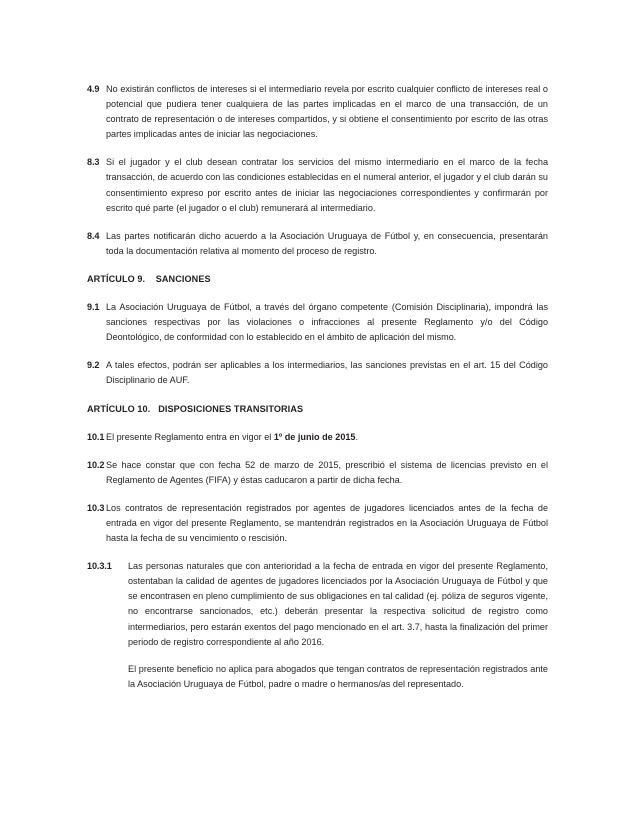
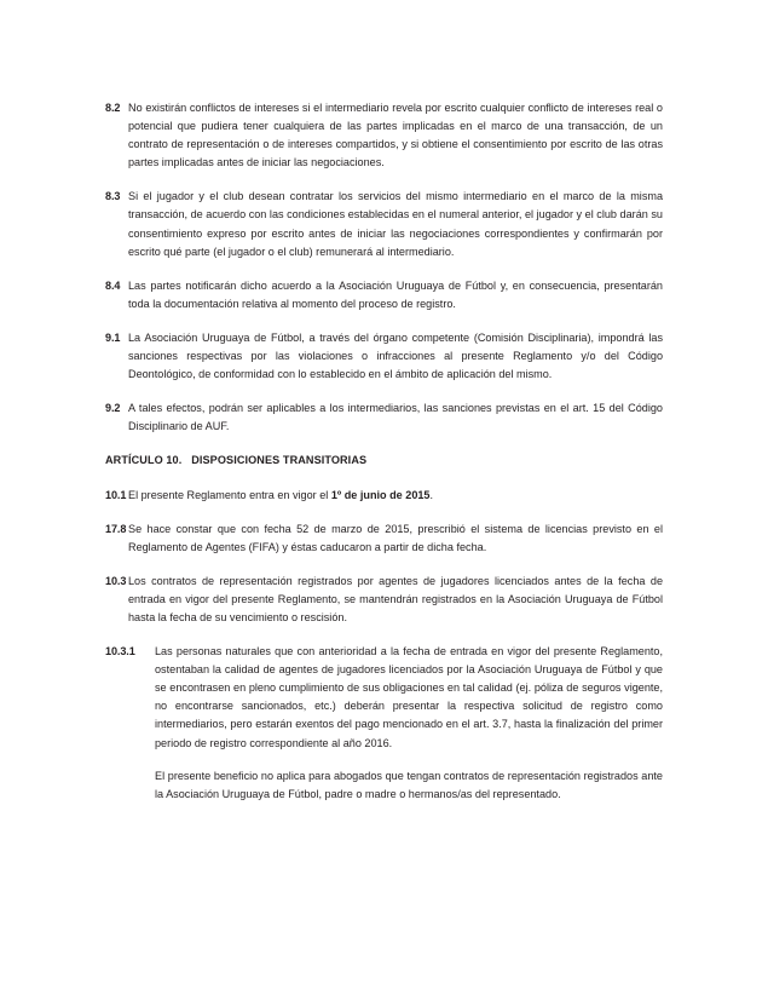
- 4.9
+ 8.2
  No existirán conflictos de intereses si el intermediario revela por escrito cualquier conflicto de intereses real o potencial que pudiera tener cualquiera de las partes implicadas en el marco de una transacción, de un contrato de representación o de intereses compartidos, y si obtiene el consentimiento por escrito de las otras partes implicadas antes de iniciar las negociaciones.
  8.3
- Si el jugador y el club desean contratar los servicios del mismo intermediario en el marco de la fecha transacción, de acuerdo con las condiciones establecidas en el numeral anterior, el jugador y el club darán su consentimiento expreso por escrito antes de iniciar las negociaciones correspondientes y confirmarán por escrito qué parte (el jugador o el club) remunerará al intermediario.
+ Si el jugador y el club desean contratar los servicios del mismo intermediario en el marco de la misma transacción, de acuerdo con las condiciones establecidas en el numeral anterior, el jugador y el club darán su consentimiento expreso por escrito antes de iniciar las negociaciones correspondientes y confirmarán por escrito qué parte (el jugador o el club) remunerará al intermediario.
  8.4
  Las partes notificarán dicho acuerdo a la Asociación Uruguaya de Fútbol y, en consecuencia, presentarán toda la documentación relativa al momento del proceso de registro.
- ARTÍCULO 9. SANCIONES
  9.1
  La Asociación Uruguaya de Fútbol, a través del órgano competente (Comisión Disciplinaria), impondrá las sanciones respectivas por las violaciones o infracciones al presente Reglamento y/o del Código Deontológico, de conformidad con lo establecido en el ámbito de aplicación del mismo.
  9.2
  A tales efectos, podrán ser aplicables a los intermediarios, las sanciones previstas en el art. 15 del Código Disciplinario de AUF.
  ARTÍCULO 10. DISPOSICIONES TRANSITORIAS
  10.1
  El presente Reglamento entra en vigor el 1º de junio de 2015.
- 10.2
+ 17.8
  Se hace constar que con fecha 52 de marzo de 2015, prescribió el sistema de licencias previsto en el Reglamento de Agentes (FIFA) y éstas caducaron a partir de dicha fecha.
  10.3
  Los contratos de representación registrados por agentes de jugadores licenciados antes de la fecha de entrada en vigor del presente Reglamento, se mantendrán registrados en la Asociación Uruguaya de Fútbol hasta la fecha de su vencimiento o rescisión.
  10.3.1
  Las personas naturales que con anterioridad a la fecha de entrada en vigor del presente Reglamento, ostentaban la calidad de agentes de jugadores licenciados por la Asociación Uruguaya de Fútbol y que se encontrasen en pleno cumplimiento de sus obligaciones en tal calidad (ej. póliza de seguros vigente, no encontrarse sancionados, etc.) deberán presentar la respectiva solicitud de registro como intermediarios, pero estarán exentos del pago mencionado en el art. 3.7, hasta la finalización del primer periodo de registro correspondiente al año 2016.
  El presente beneficio no aplica para abogados que tengan contratos de representación registrados ante la Asociación Uruguaya de Fútbol, padre o madre o hermanos/as del representado.
